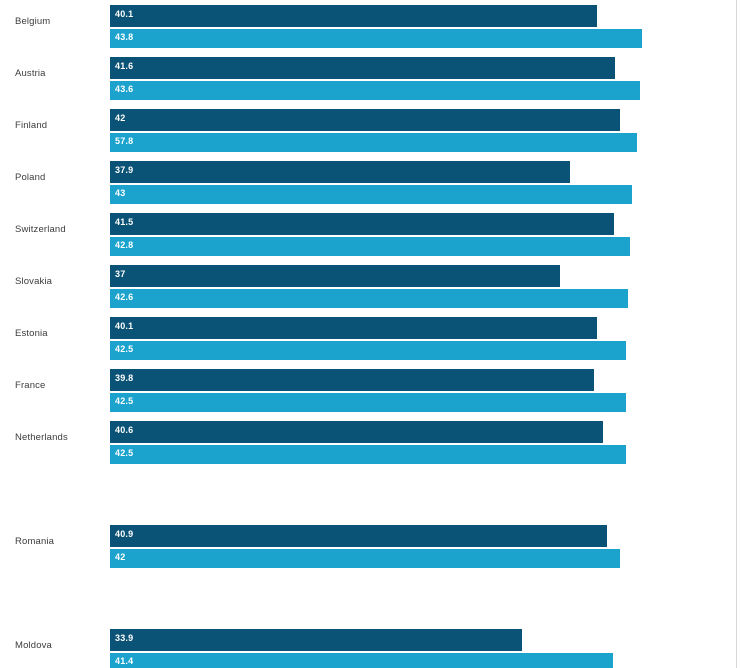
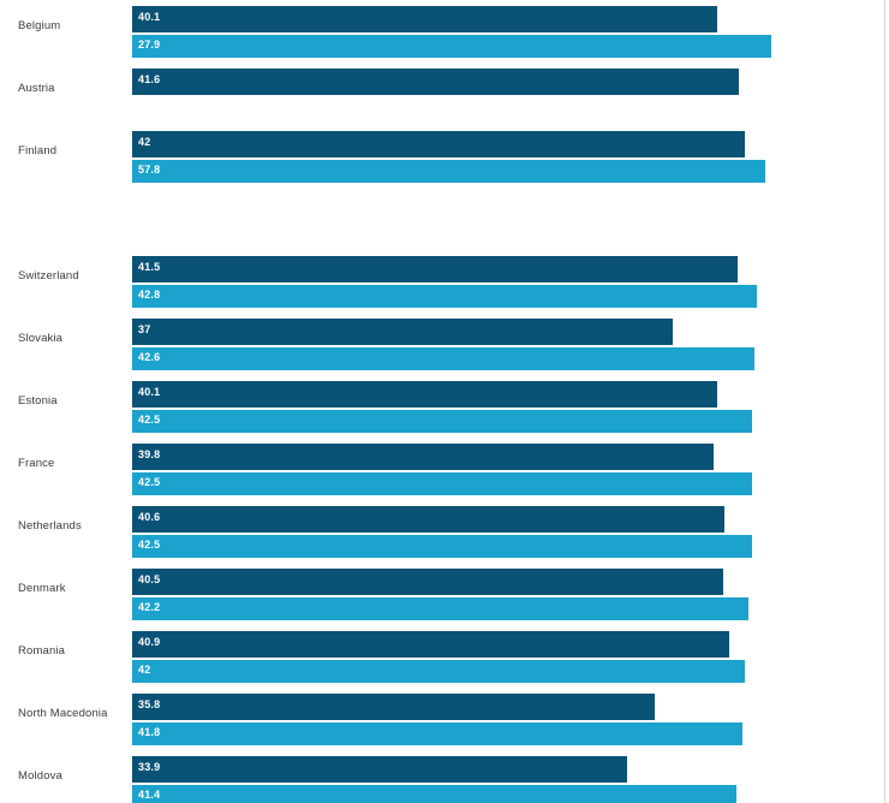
  Belgium
  40.1
- 43.8
+ 27.9
  Austria
  41.6
- 43.6
  Finland
  42
  57.8
- Poland
- 37.9
- 43
  Switzerland
  41.5
  42.8
  Slovakia
  37
  42.6
  Estonia
  40.1
  42.5
  France
  39.8
  42.5
  Netherlands
  40.6
  42.5
+ Denmark
+ 40.5
+ 42.2
  Romania
  40.9
  42
+ North Macedonia
+ 35.8
+ 41.8
  Moldova
  33.9
  41.4
